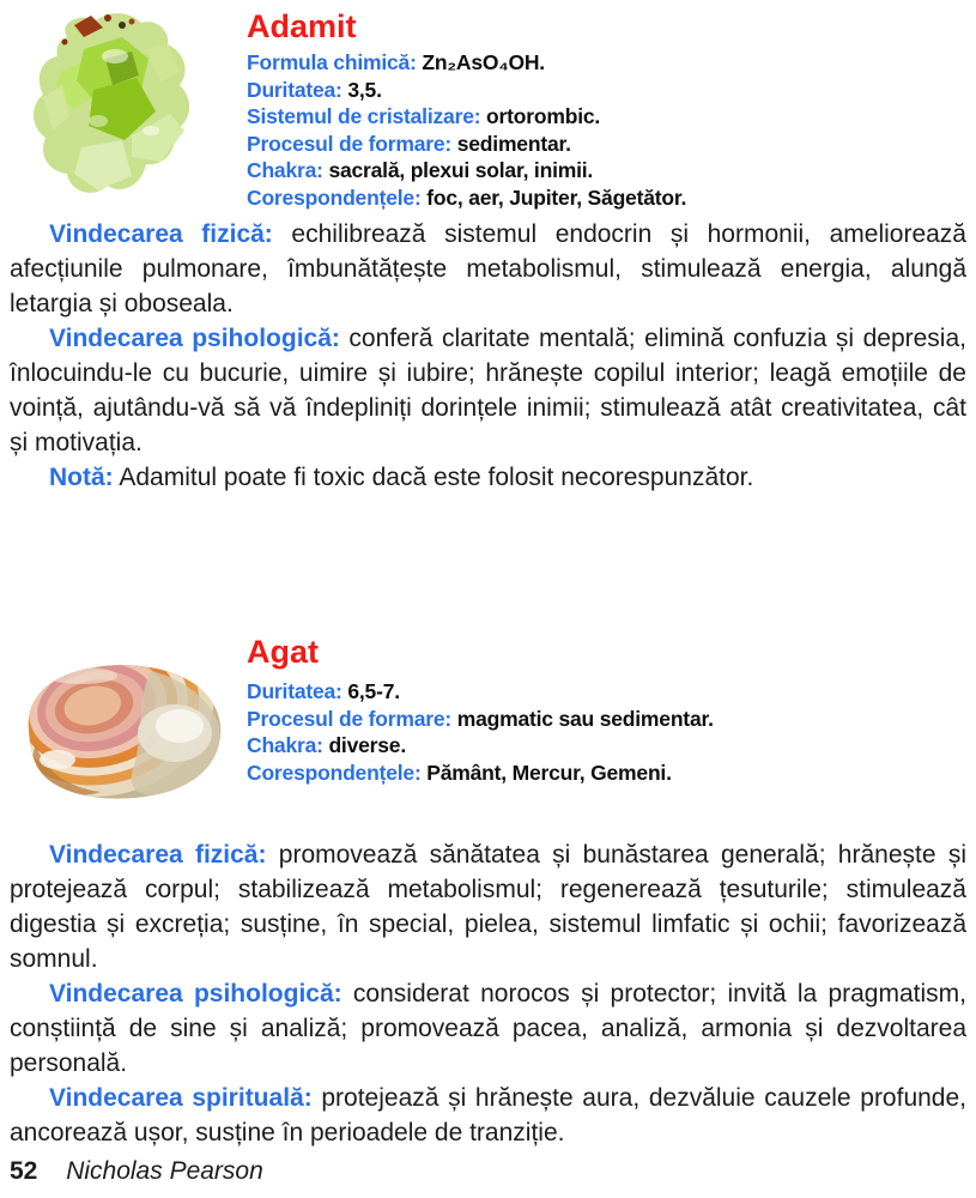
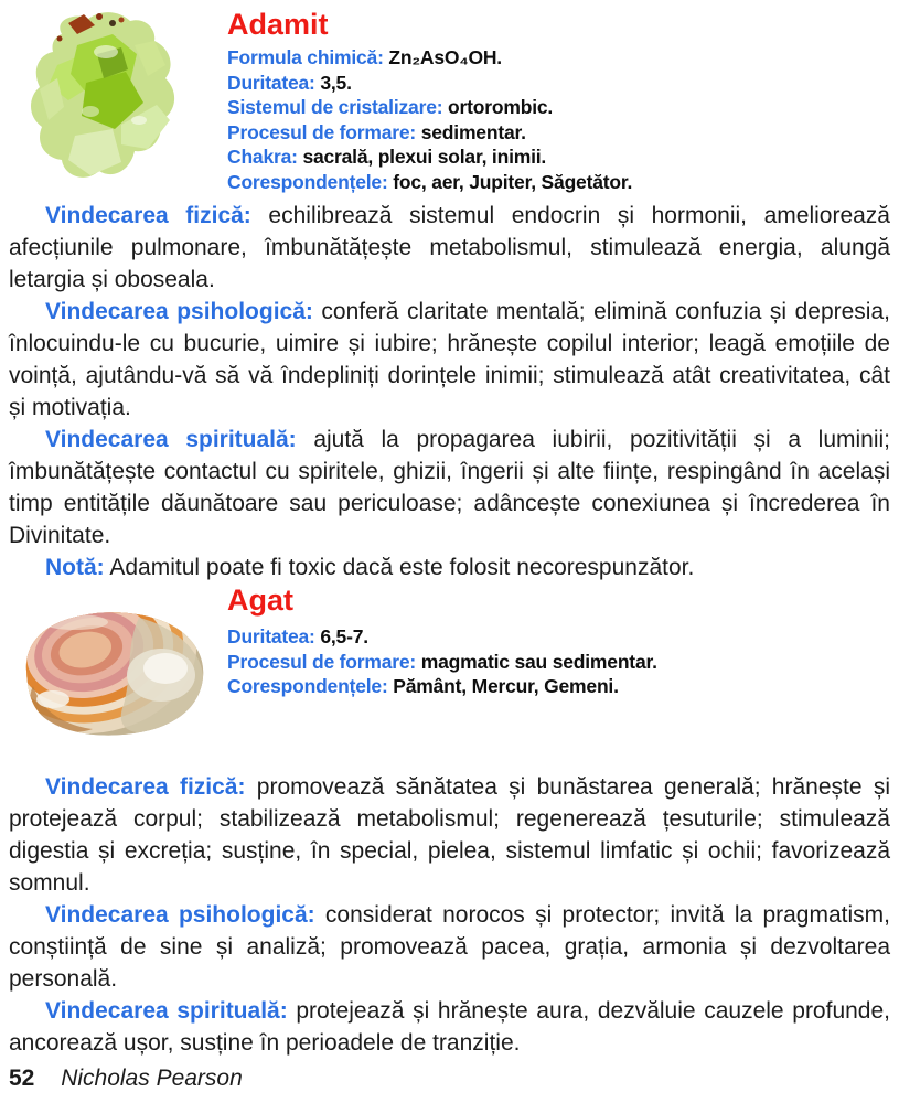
  Adamit
  Formula chimică: Zn₂AsO₄OH.
  Duritatea: 3,5.
  Sistemul de cristalizare: ortorombic.
  Procesul de formare: sedimentar.
  Chakra: sacrală, plexui solar, inimii.
  Corespondențele: foc, aer, Jupiter, Săgetător.
  Vindecarea fizică: echilibrează sistemul endocrin și hormonii, ameliorează afecțiunile pulmonare, îmbunătățește metabolismul, stimulează energia, alungă letargia și oboseala.
  Vindecarea psihologică: conferă claritate mentală; elimină confuzia și depresia, înlocuindu-le cu bucurie, uimire și iubire; hrănește copilul interior; leagă emoțiile de voință, ajutându-vă să vă îndepliniți dorințele inimii; stimulează atât creativitatea, cât și motivația.
+ Vindecarea spirituală: ajută la propagarea iubirii, pozitivității și a luminii; îmbunătățește contactul cu spiritele, ghizii, îngerii și alte ființe, respingând în același timp entitățile dăunătoare sau periculoase; adâncește conexiunea și încrederea în Divinitate.
  Notă: Adamitul poate fi toxic dacă este folosit necorespunzător.
  Agat
  Duritatea: 6,5-7.
  Procesul de formare: magmatic sau sedimentar.
- Chakra: diverse.
  Corespondențele: Pământ, Mercur, Gemeni.
  Vindecarea fizică: promovează sănătatea și bunăstarea generală; hrănește și protejează corpul; stabilizează metabolismul; regenerează țesuturile; stimulează digestia și excreția; susține, în special, pielea, sistemul limfatic și ochii; favorizează somnul.
- Vindecarea psihologică: considerat norocos și protector; invită la pragmatism, conștiință de sine și analiză; promovează pacea, analiză, armonia și dezvoltarea personală.
+ Vindecarea psihologică: considerat norocos și protector; invită la pragmatism, conștiință de sine și analiză; promovează pacea, grația, armonia și dezvoltarea personală.
  Vindecarea spirituală: protejează și hrănește aura, dezvăluie cauzele profunde, ancorează ușor, susține în perioadele de tranziție.
  52 Nicholas Pearson
